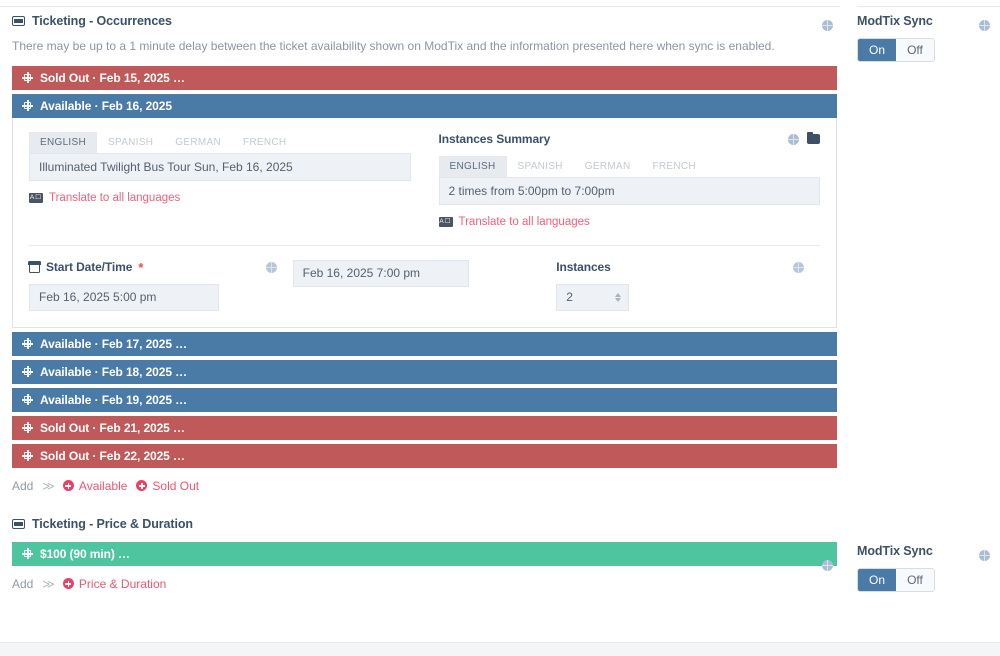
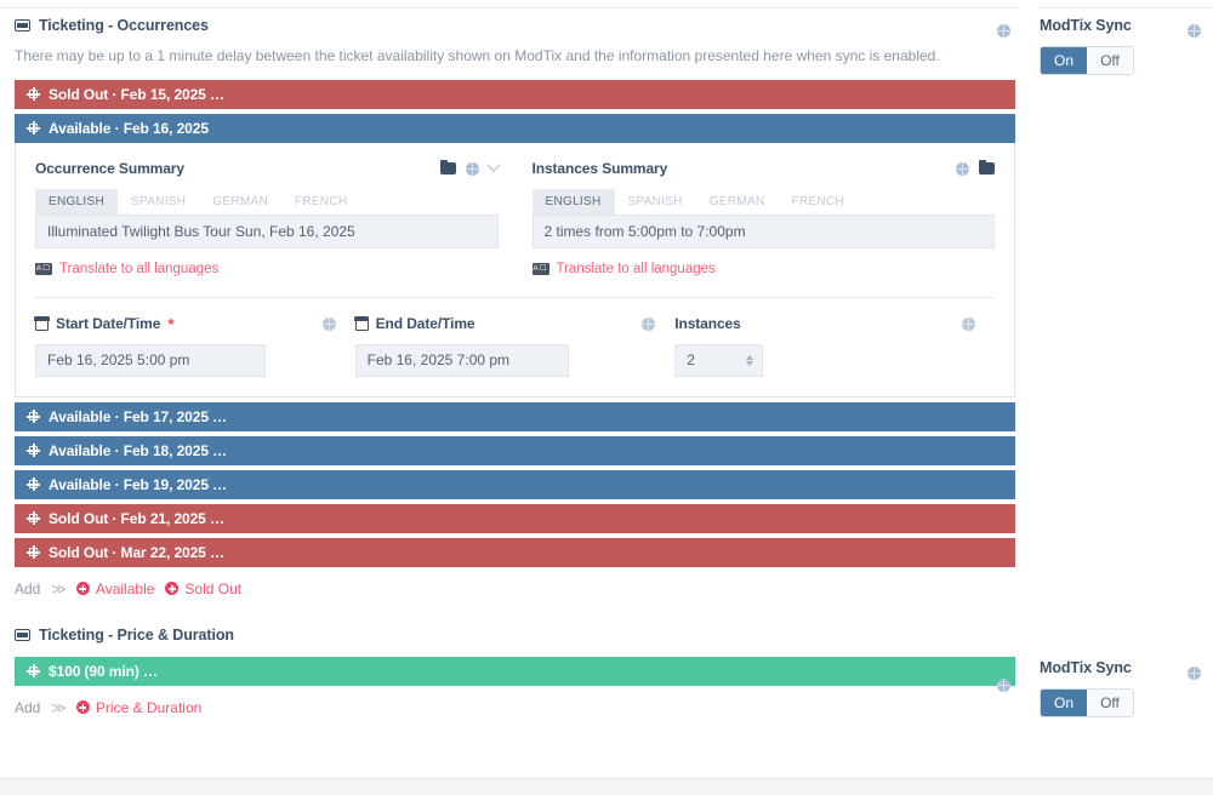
  Ticketing - Occurrences
  There may be up to a 1 minute delay between the ticket availability shown on ModTix and the information presented here when sync is enabled.
  Sold Out · Feb 15, 2025 …
  Available · Feb 16, 2025
+ Occurrence Summary
  ENGLISH
  SPANISH
  GERMAN
  FRENCH
  Illuminated Twilight Bus Tour Sun, Feb 16, 2025
  Translate to all languages
  Instances Summary
  ENGLISH
  SPANISH
  GERMAN
  FRENCH
  2 times from 5:00pm to 7:00pm
  Translate to all languages
  Start Date/Time
  *
  Feb 16, 2025 5:00 pm
+ End Date/Time
  Feb 16, 2025 7:00 pm
  Instances
  2
  Available · Feb 17, 2025 …
  Available · Feb 18, 2025 …
  Available · Feb 19, 2025 …
  Sold Out · Feb 21, 2025 …
- Sold Out · Feb 22, 2025 …
+ Sold Out · Mar 22, 2025 …
  Add
  ≫
  Available
  Sold Out
  Ticketing - Price & Duration
  $100 (90 min) …
  Add
  ≫
  Price & Duration
  ModTix Sync
  On
  Off
  ModTix Sync
  On
  Off
